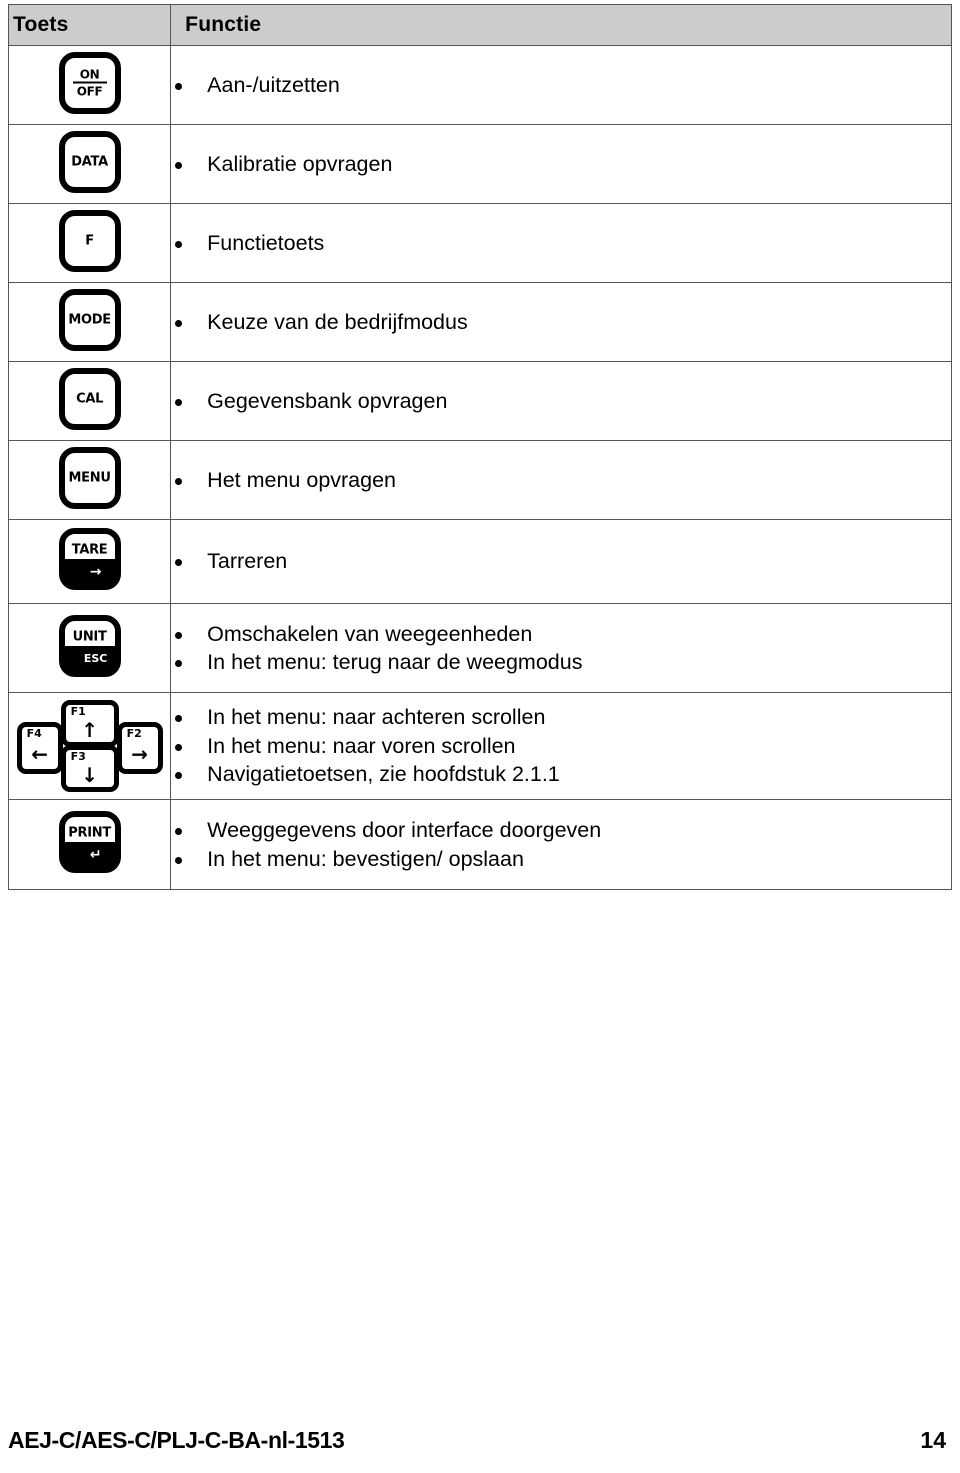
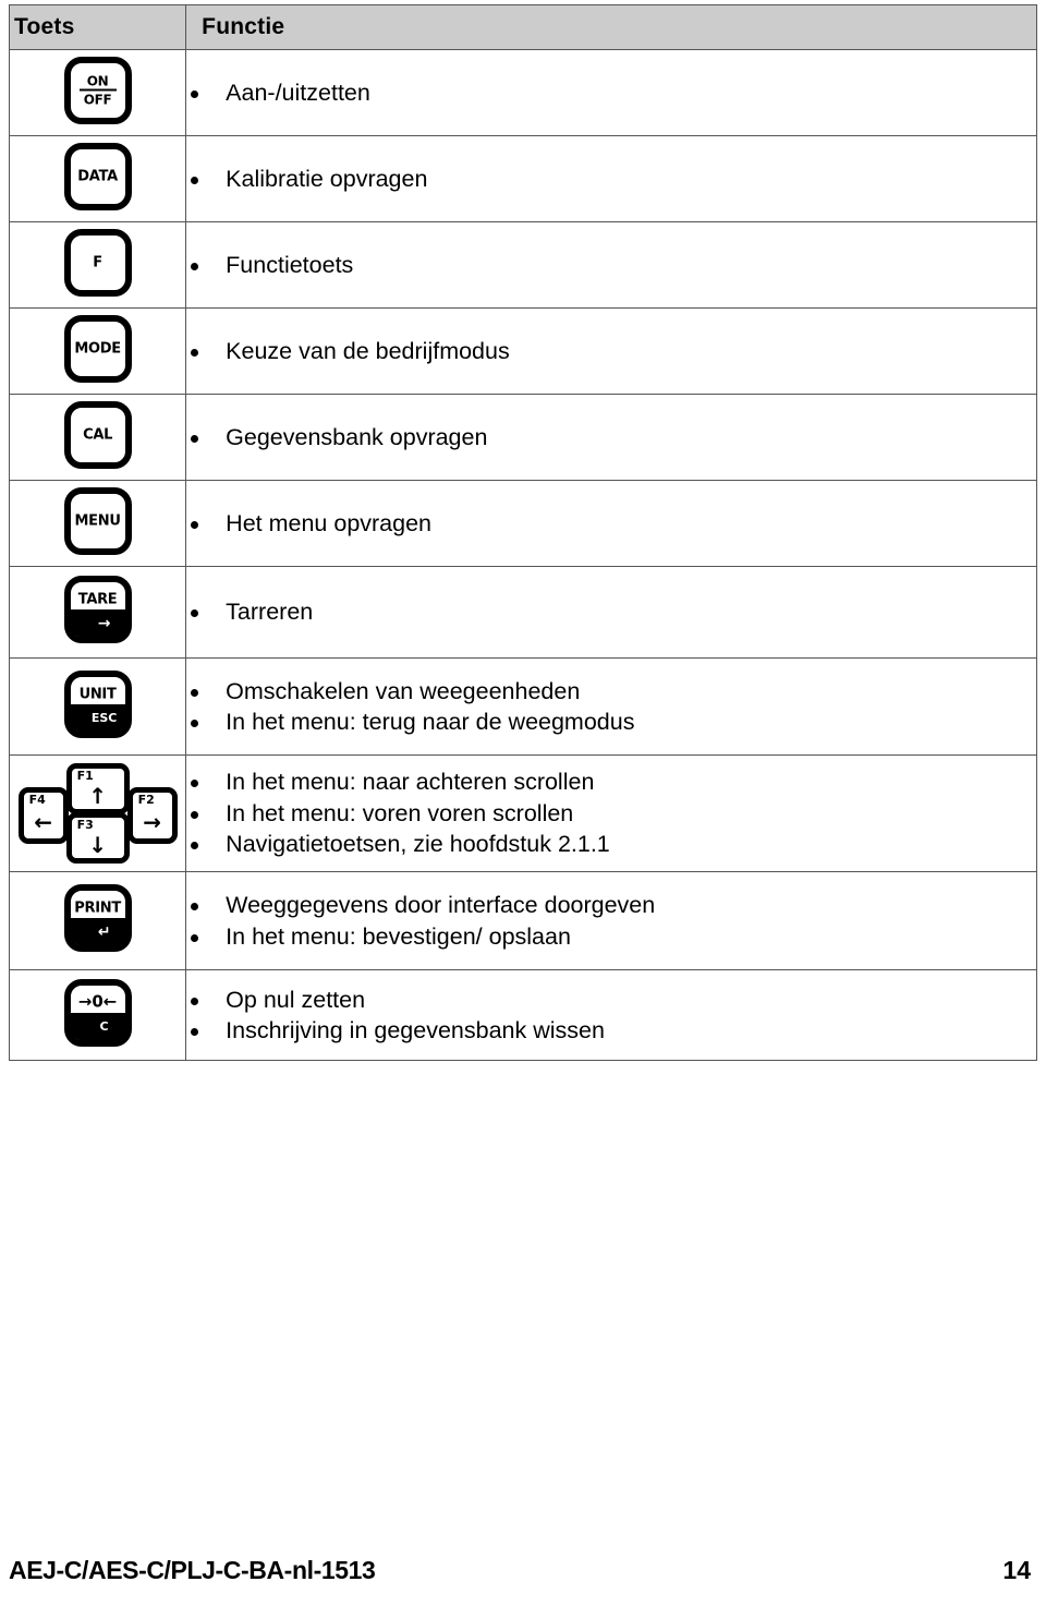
  Toets	Functie
  ON OFF	Aan-/uitzetten
  DATA	Kalibratie opvragen
  F	Functietoets
  MODE	Keuze van de bedrijfmodus
  CAL	Gegevensbank opvragen
  MENU	Het menu opvragen
  TARE →	Tarreren
  UNIT ESC	Omschakelen van weegeenheden In het menu: terug naar de weegmodus
- F1 ↑ F2 → F3 ↓ F4 ←	In het menu: naar achteren scrollen In het menu: naar voren scrollen Navigatietoetsen, zie hoofdstuk 2.1.1
+ F1 ↑ F2 → F3 ↓ F4 ←	In het menu: naar achteren scrollen In het menu: voren voren scrollen Navigatietoetsen, zie hoofdstuk 2.1.1
  PRINT ↵	Weeggegevens door interface doorgeven In het menu: bevestigen/ opslaan
+ →0← C	Op nul zetten Inschrijving in gegevensbank wissen
  AEJ-C/AES-C/PLJ-C-BA-nl-1513
  14
